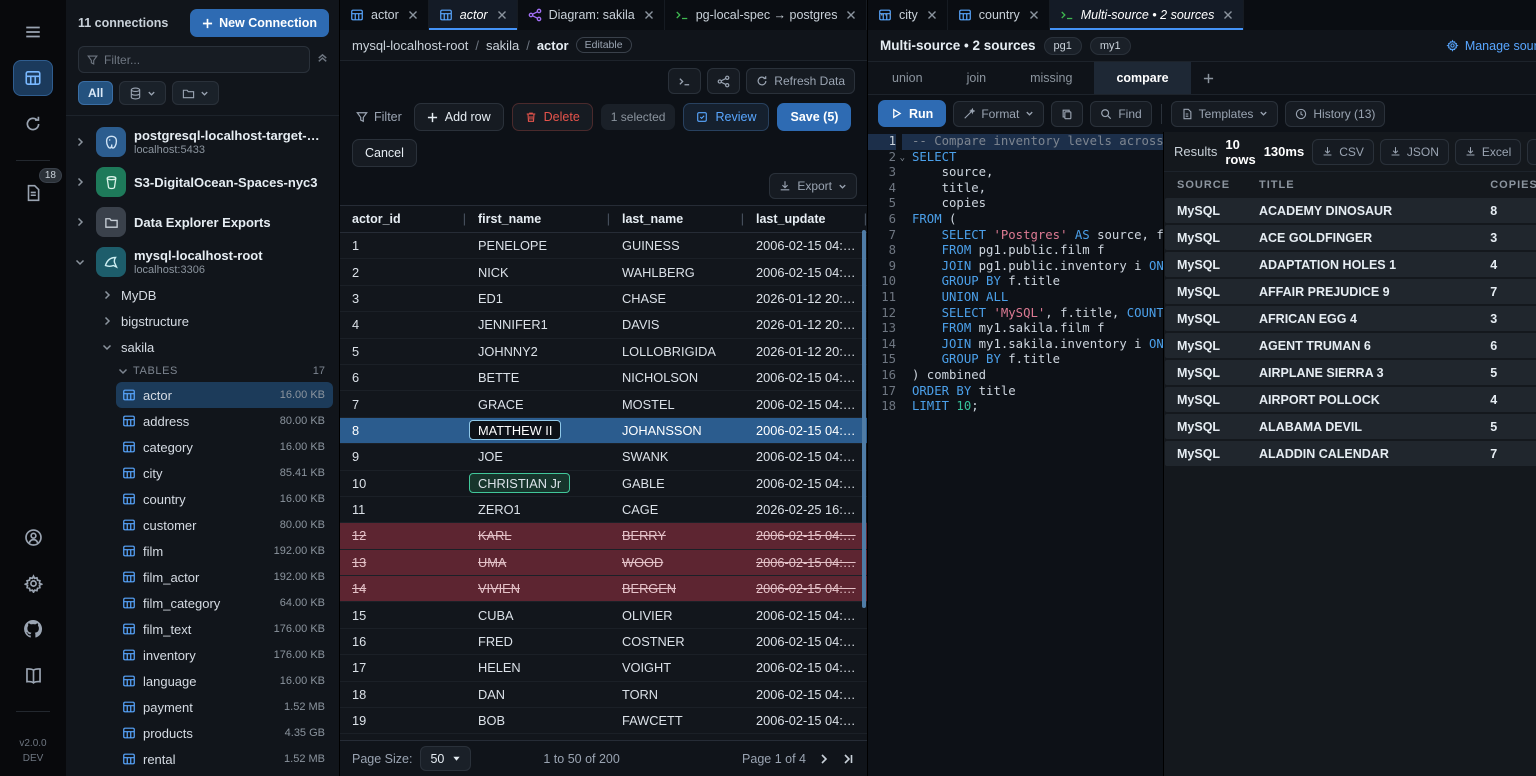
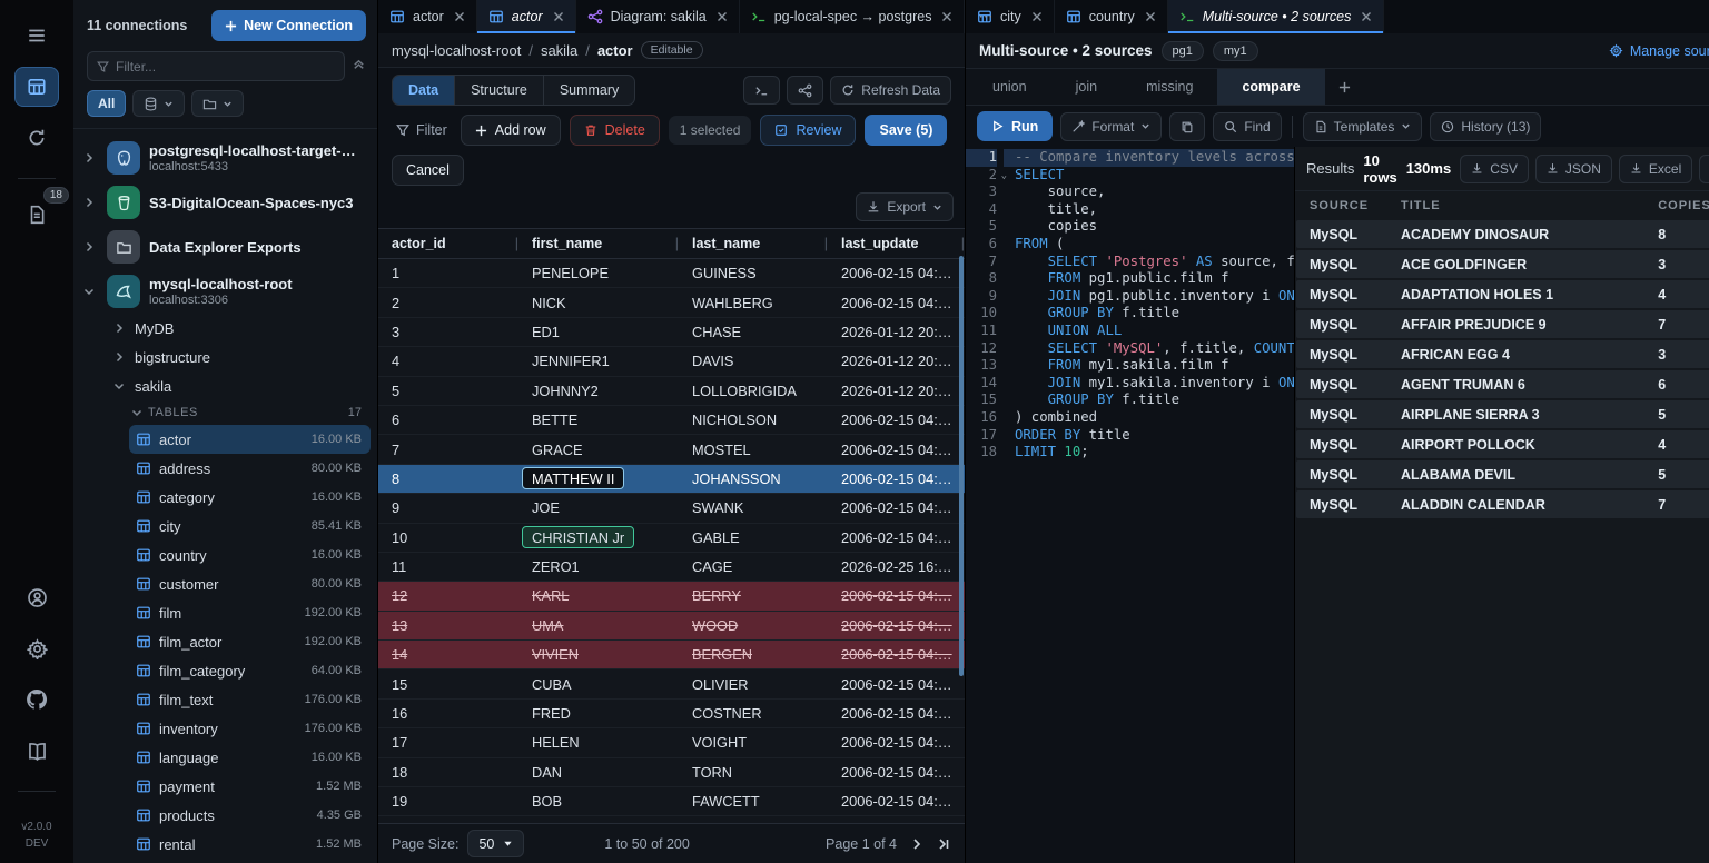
  18
  v2.0.0
  DEV
  11 connections
  New Connection
  Filter...
  All
  postgresql-localhost-target-…
  localhost:5433
  S3-DigitalOcean-Spaces-nyc3
  Data Explorer Exports
  mysql-localhost-root
  localhost:3306
  MyDB
  bigstructure
  sakila
  TABLES
  17
  actor
  16.00 KB
  address
  80.00 KB
  category
  16.00 KB
  city
  85.41 KB
  country
  16.00 KB
  customer
  80.00 KB
  film
  192.00 KB
  film_actor
  192.00 KB
  film_category
  64.00 KB
  film_text
  176.00 KB
  inventory
  176.00 KB
  language
  16.00 KB
  payment
  1.52 MB
  products
  4.35 GB
  rental
  1.52 MB
  actor
  actor
  Diagram: sakila
  pg-local-spec → postgres
  ⋯
  mysql-localhost-root
  /
  sakila
  /
  actor
  Editable
+ Data
+ Structure
+ Summary
  Refresh Data
  Filter
  Add row
  Delete
  1 selected
  Review
  Save (5)
  Cancel
  Export
  actor_id
  first_name
  last_name
  last_update
  1
  PENELOPE
  GUINESS
  2006-02-15 04:…
  2
  NICK
  WAHLBERG
  2006-02-15 04:…
  3
  ED1
  CHASE
  2026-01-12 20:…
  4
  JENNIFER1
  DAVIS
  2026-01-12 20:…
  5
  JOHNNY2
  LOLLOBRIGIDA
  2026-01-12 20:…
  6
  BETTE
  NICHOLSON
  2006-02-15 04:…
  7
  GRACE
  MOSTEL
  2006-02-15 04:…
  8
  MATTHEW II
  JOHANSSON
  2006-02-15 04:…
  9
  JOE
  SWANK
  2006-02-15 04:…
  10
  CHRISTIAN Jr
  GABLE
  2006-02-15 04:…
  11
  ZERO1
  CAGE
  2026-02-25 16:…
  12
  KARL
  BERRY
  2006-02-15 04:…
  13
  UMA
  WOOD
  2006-02-15 04:…
  14
  VIVIEN
  BERGEN
  2006-02-15 04:…
  15
  CUBA
  OLIVIER
  2006-02-15 04:…
  16
  FRED
  COSTNER
  2006-02-15 04:…
  17
  HELEN
  VOIGHT
  2006-02-15 04:…
  18
  DAN
  TORN
  2006-02-15 04:…
  19
  BOB
  FAWCETT
  2006-02-15 04:…
  Page Size:
  50
  1 to 50 of 200
  Page 1 of 4
  city
  country
  Multi-source • 2 sources
  Multi-source • 2 sources
  pg1
  my1
  union
  join
  missing
  compare
  Run
  Format
  Find
  Templates
  History (13)
  1
  2
  ⌄
  3
  4
  5
  6
  7
  8
  9
  10
  11
  12
  13
  14
  15
  16
  17
  18
  -- Compare inventory levels across
  SELECT
  source,
  title,
  copies
  FROM (
  SELECT 'Postgres' AS source, f
  FROM pg1.public.film f
  JOIN pg1.public.inventory i ON
  GROUP BY f.title
  UNION ALL
  SELECT 'MySQL', f.title, COUNT
  FROM my1.sakila.film f
  JOIN my1.sakila.inventory i ON
  GROUP BY f.title
  ) combined
  ORDER BY title
  LIMIT 10;
  Results
  10 rows
  130ms
  CSV
  JSON
  Excel
  SOURCE
  TITLE
  COPIES
  MySQL
  ACADEMY DINOSAUR
  8
  MySQL
  ACE GOLDFINGER
  3
  MySQL
  ADAPTATION HOLES 1
  4
  MySQL
  AFFAIR PREJUDICE 9
  7
  MySQL
  AFRICAN EGG 4
  3
  MySQL
  AGENT TRUMAN 6
  6
  MySQL
  AIRPLANE SIERRA 3
  5
  MySQL
  AIRPORT POLLOCK
  4
  MySQL
  ALABAMA DEVIL
  5
  MySQL
  ALADDIN CALENDAR
  7
